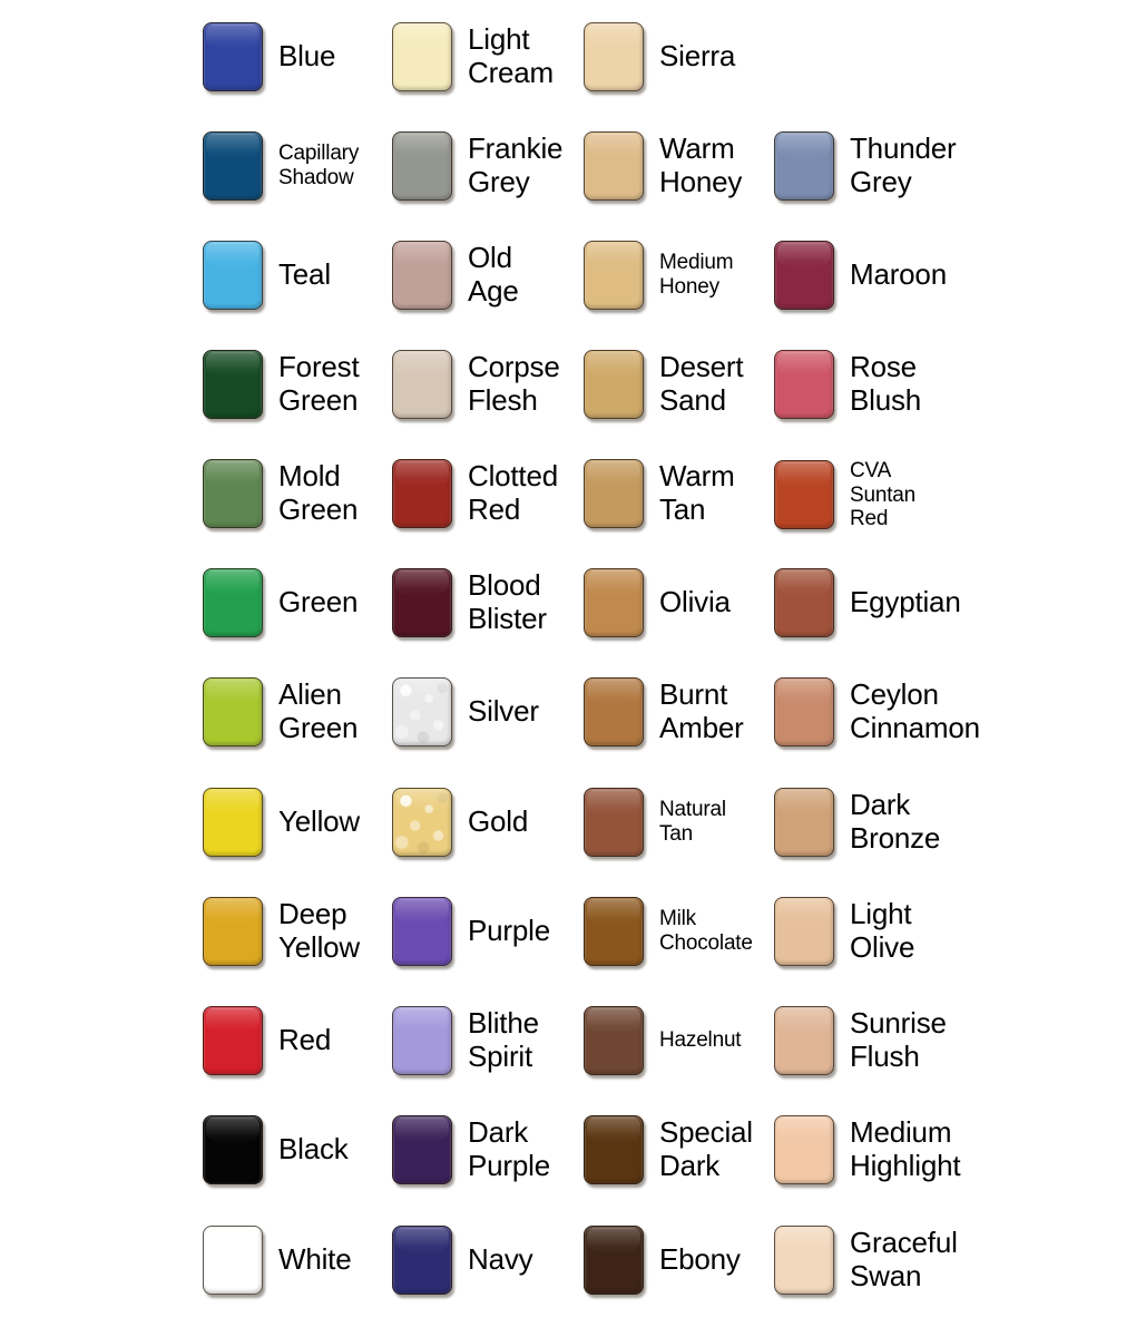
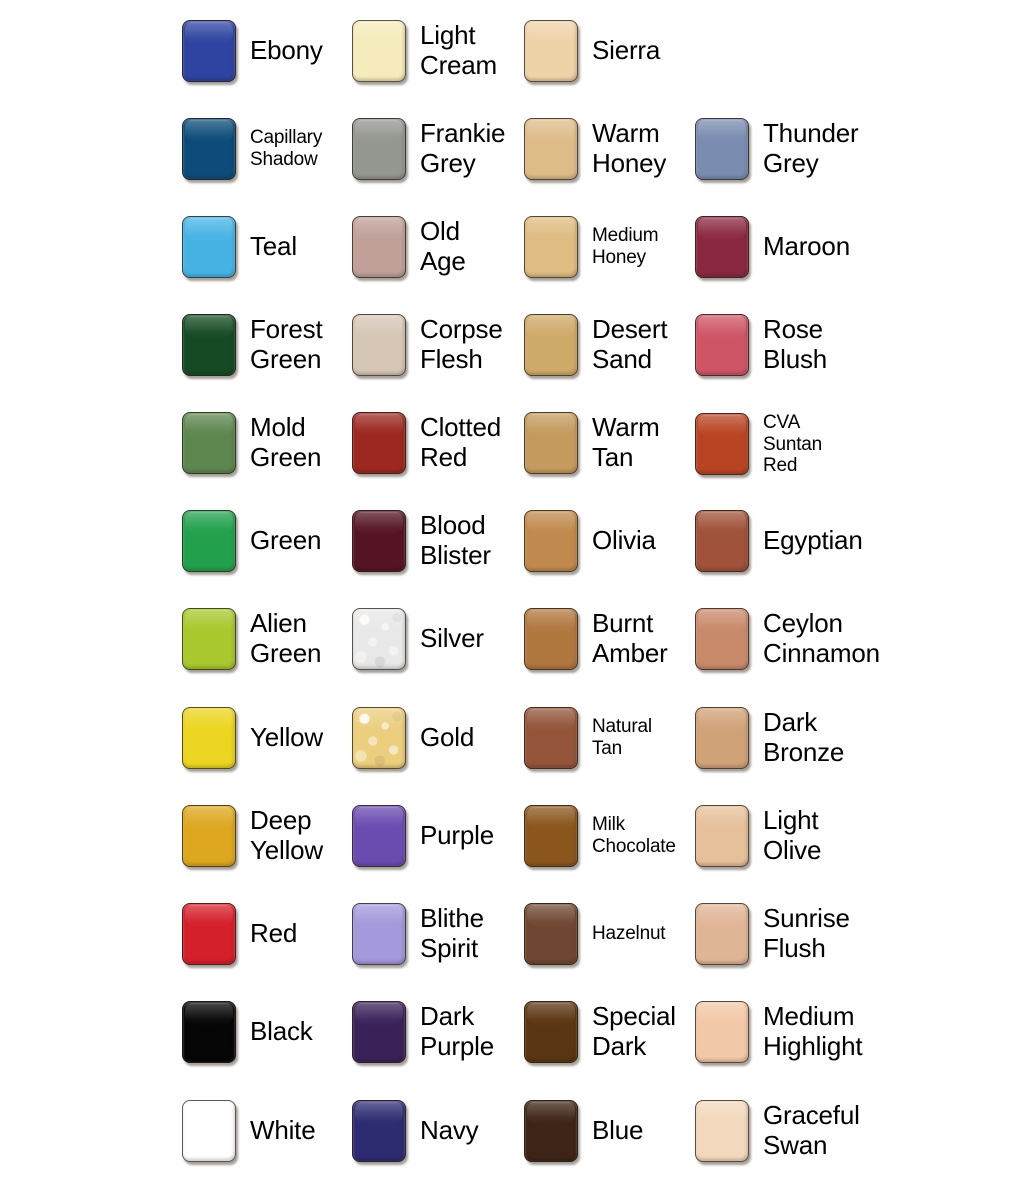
- Blue
+ Ebony
  Capillary
  Shadow
  Teal
  Forest
  Green
  Mold
  Green
  Green
  Alien
  Green
  Yellow
  Deep
  Yellow
  Red
  Black
  White
  Light
  Cream
  Frankie
  Grey
  Old
  Age
  Corpse
  Flesh
  Clotted
  Red
  Blood
  Blister
  Silver
  Gold
  Purple
  Blithe
  Spirit
  Dark
  Purple
  Navy
  Sierra
  Warm
  Honey
  Medium
  Honey
  Desert
  Sand
  Warm
  Tan
  Olivia
  Burnt
  Amber
  Natural
  Tan
  Milk
  Chocolate
  Hazelnut
  Special
  Dark
- Ebony
+ Blue
  Thunder
  Grey
  Maroon
  Rose
  Blush
  CVA
  Suntan
  Red
  Egyptian
  Ceylon
  Cinnamon
  Dark
  Bronze
  Light
  Olive
  Sunrise
  Flush
  Medium
  Highlight
  Graceful
  Swan
